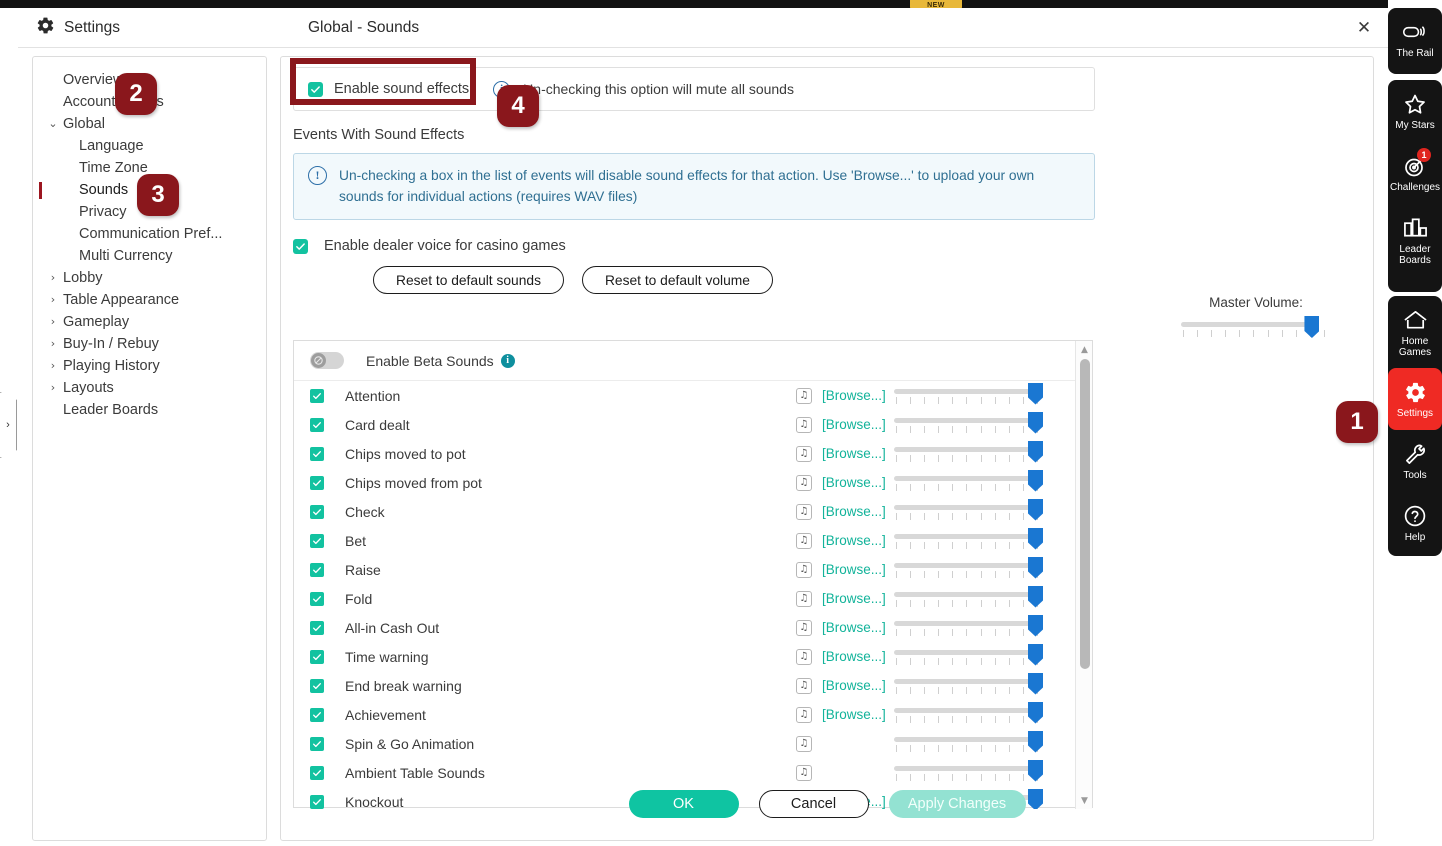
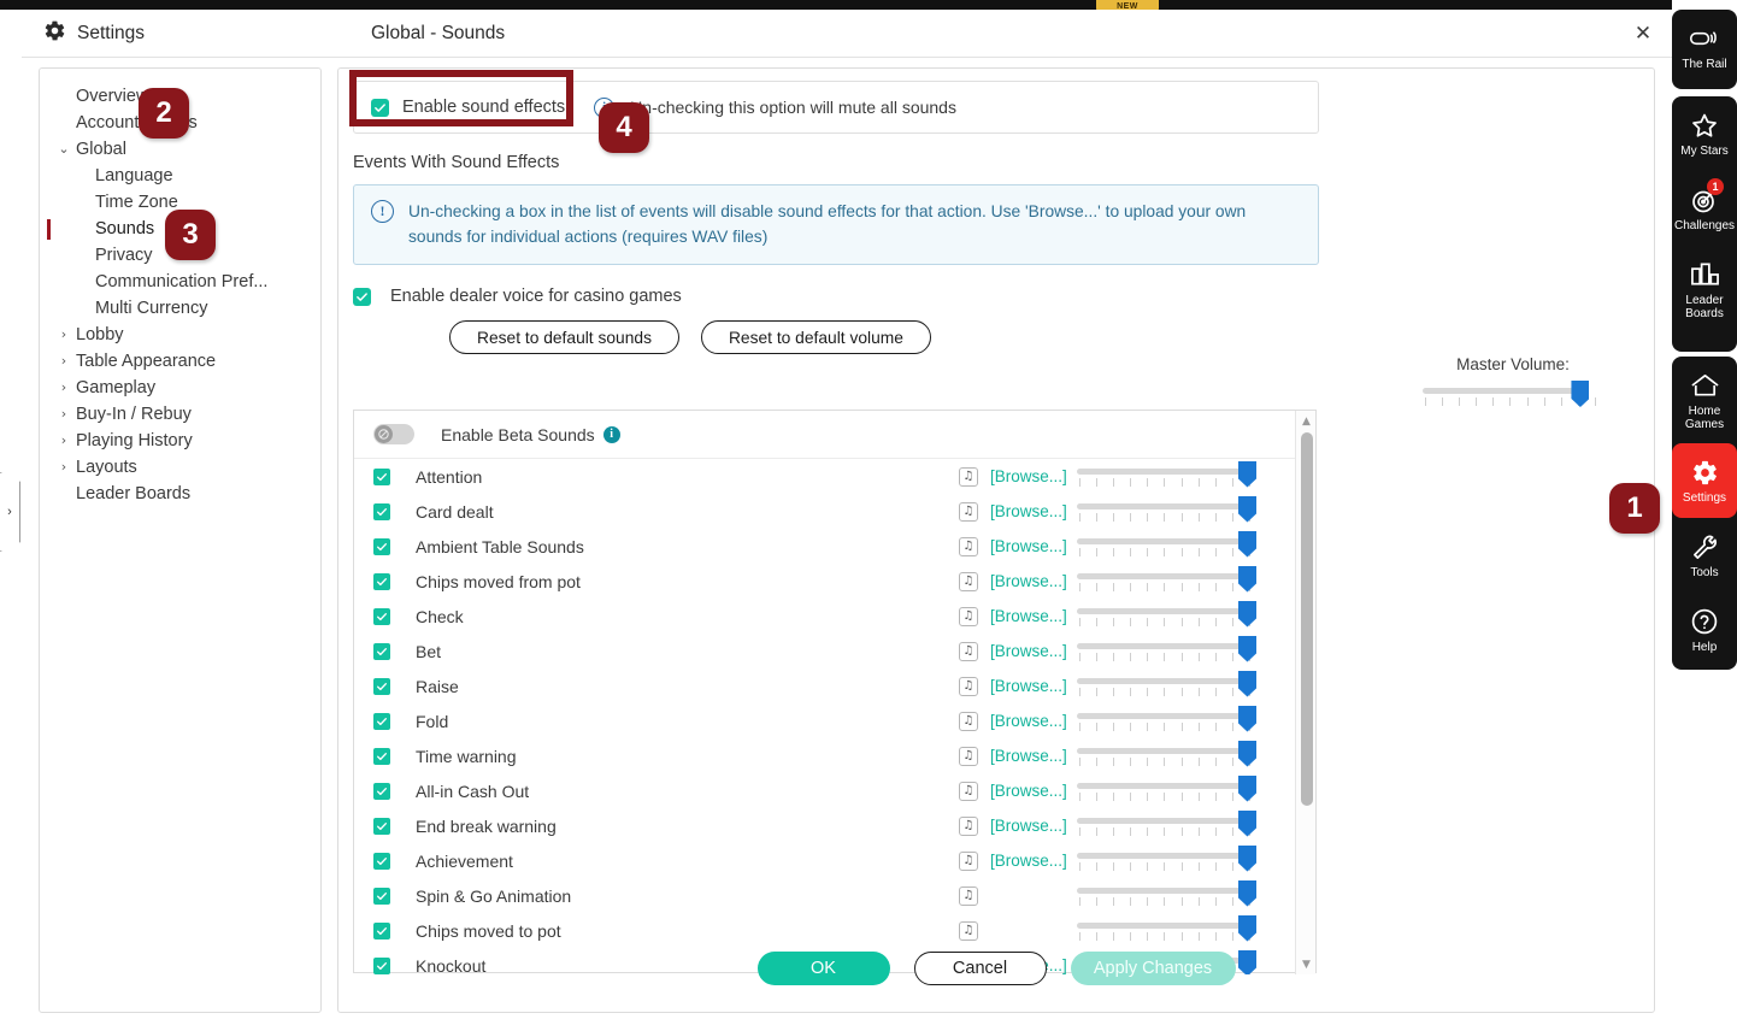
  ›
  Settings
  Global - Sounds
  ✕
  Overvie
  ⌄
  Global
  Language
  Time Zone
  Sounds
  Privacy
  Communication Pref...
  Multi Currency
  ›
  Lobby
  ›
  Table Appearance
  ›
  Gameplay
  ›
  Buy-In / Rebuy
  ›
  Playing History
  ›
  Layouts
  Leader Boards
  Enable sound effects
  n-checking this option will mute all sounds
  Events With Sound Effects
  !
  Un-checking a box in the list of events will disable sound effects for that action. Use 'Browse...' to upload your own sounds for individual actions (requires WAV files)
  Enable dealer voice for casino games
  Reset to default sounds
  Reset to default volume
  Master Volume:
  Enable Beta Sounds
  i
  Attention
  ♫
  [Browse...]
  Card dealt
  ♫
  [Browse...]
- Chips moved to pot
+ Ambient Table Sounds
  ♫
  [Browse...]
  Chips moved from pot
  ♫
  [Browse...]
  Check
  ♫
  [Browse...]
  Bet
  ♫
  [Browse...]
  Raise
  ♫
  [Browse...]
  Fold
  ♫
  [Browse...]
- All-in Cash Out
+ Time warning
  ♫
  [Browse...]
- Time warning
+ All-in Cash Out
  ♫
  [Browse...]
  End break warning
  ♫
  [Browse...]
  Achievement
  ♫
  [Browse...]
  Spin & Go Animation
  ♫
- Ambient Table Sounds
+ Chips moved to pot
  ♫
  Knockout
  ▲
  ▼
  OK
  Cancel
  Apply Changes
  The Rail
  My Stars
  1
  Challenges
  Leader
  Boards
  Home
  Games
  Settings
  Tools
  Help
  1
  2
  3
  4
